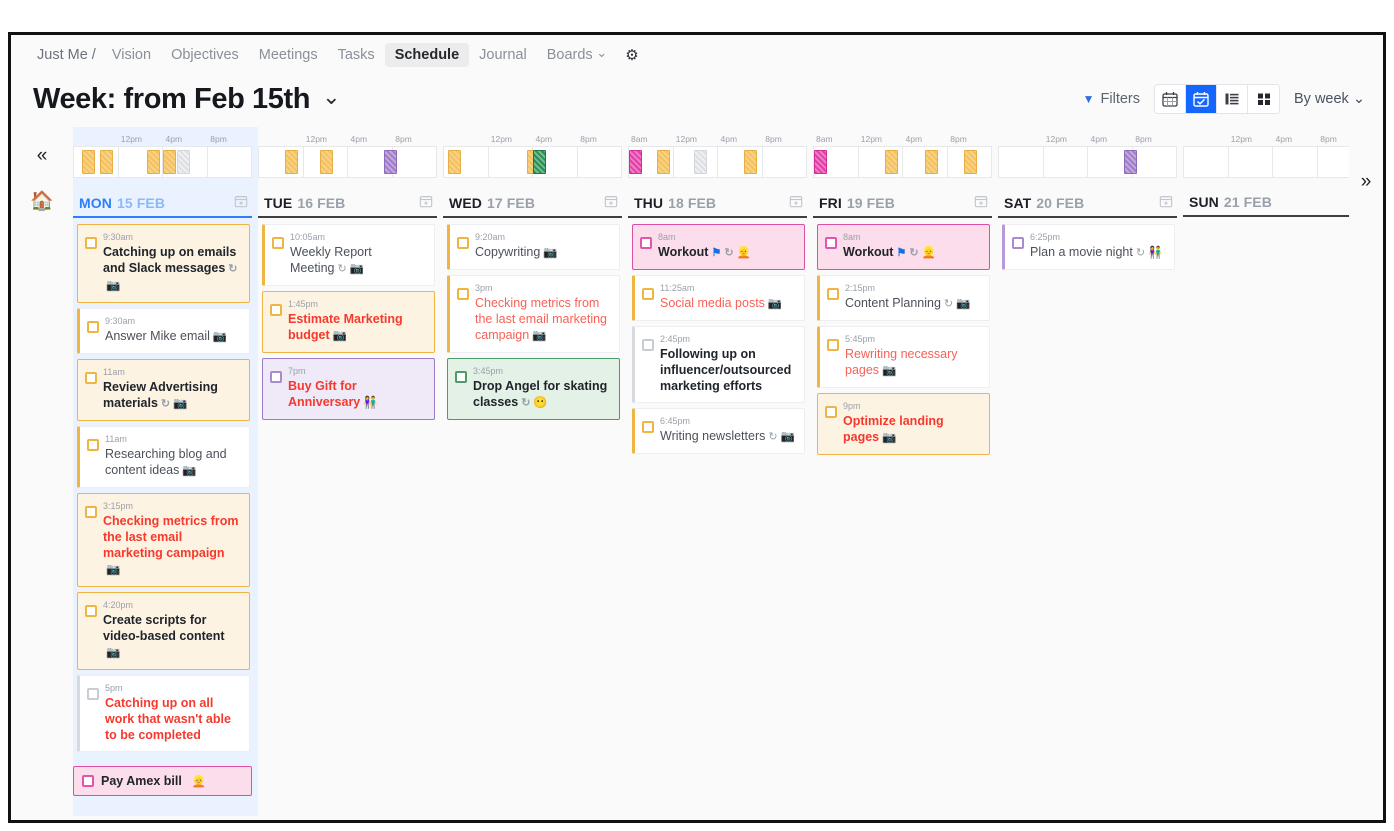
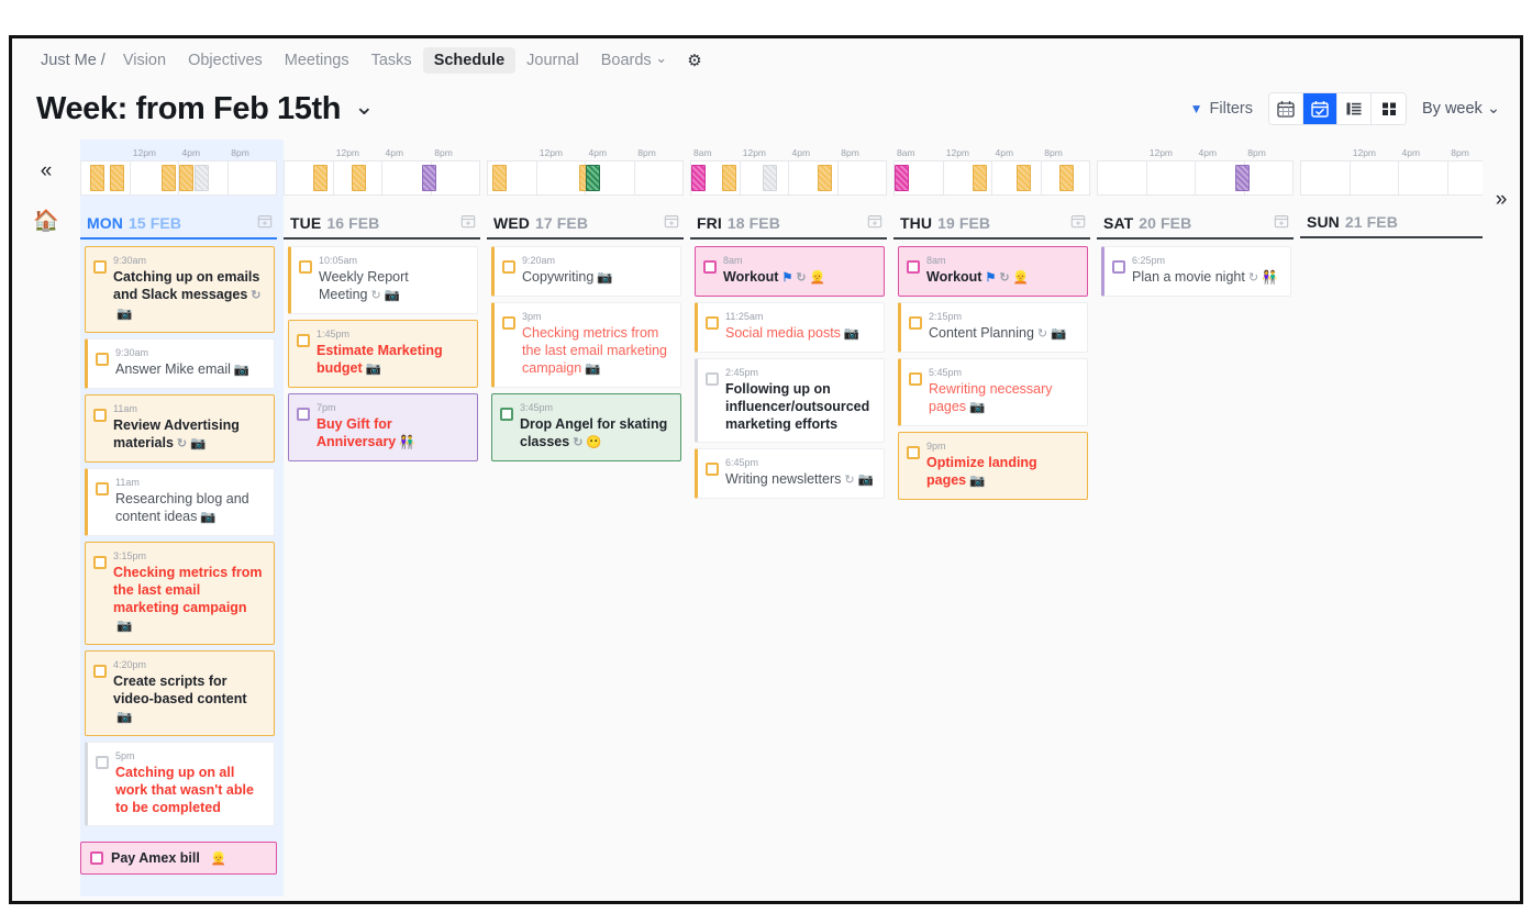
  Just Me /
  Vision
  Objectives
  Meetings
  Tasks
  Schedule
  Journal
  Boards
  ⚙
  Week: from Feb 15th
  ⌄
  ▼
  Filters
  By week ⌄
  «
  🏠
  12pm
  4pm
  8pm
  MON
  15 FEB
  9:30am
  Catching up on emails and Slack messages ↻📷
  9:30am
  Answer Mike email 📷
  11am
  Review Advertising materials ↻ 📷
  11am
  Researching blog and content ideas 📷
  3:15pm
  Checking metrics from the last email marketing campaign📷
  4:20pm
  Create scripts for video-based content📷
  5pm
  Catching up on all work that wasn't able to be completed
  Pay Amex bill
  👱
  12pm
  4pm
  8pm
  TUE
  16 FEB
  10:05am
  Weekly Report Meeting ↻ 📷
  1:45pm
  Estimate Marketing budget 📷
  7pm
  Buy Gift for Anniversary 👫
  12pm
  4pm
  8pm
  WED
  17 FEB
  9:20am
  Copywriting 📷
  3pm
  Checking metrics from the last email marketing campaign 📷
  3:45pm
  Drop Angel for skating classes ↻ 😶
  8am
  12pm
  4pm
  8pm
- THU
+ FRI
  18 FEB
  8am
  Workout ⚑ ↻ 👱
  11:25am
  Social media posts 📷
  2:45pm
  Following up on influencer/outsourced marketing efforts
  6:45pm
  Writing newsletters ↻ 📷
  8am
  12pm
  4pm
  8pm
- FRI
+ THU
  19 FEB
  8am
  Workout ⚑ ↻ 👱
  2:15pm
  Content Planning ↻ 📷
  5:45pm
  Rewriting necessary pages 📷
  9pm
  Optimize landing pages 📷
  12pm
  4pm
  8pm
  SAT
  20 FEB
  6:25pm
  Plan a movie night ↻ 👫
  12pm
  4pm
  8pm
  SUN
  21 FEB
  »
